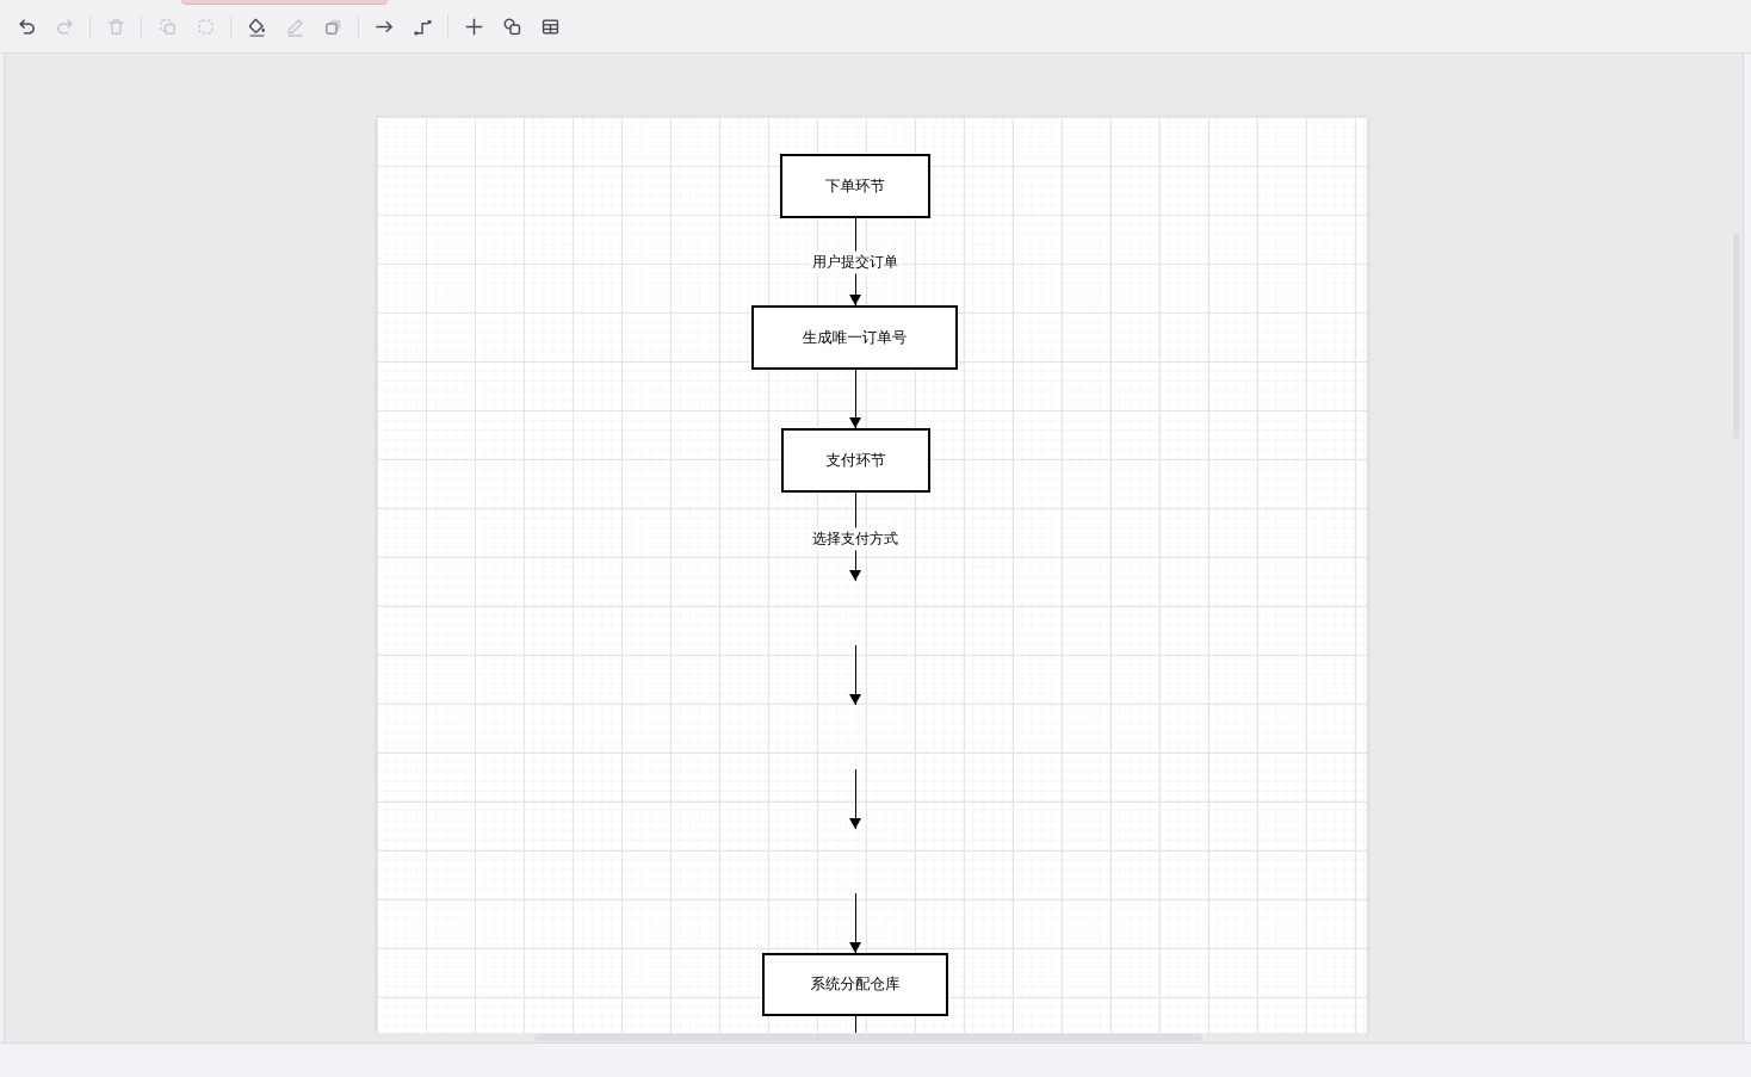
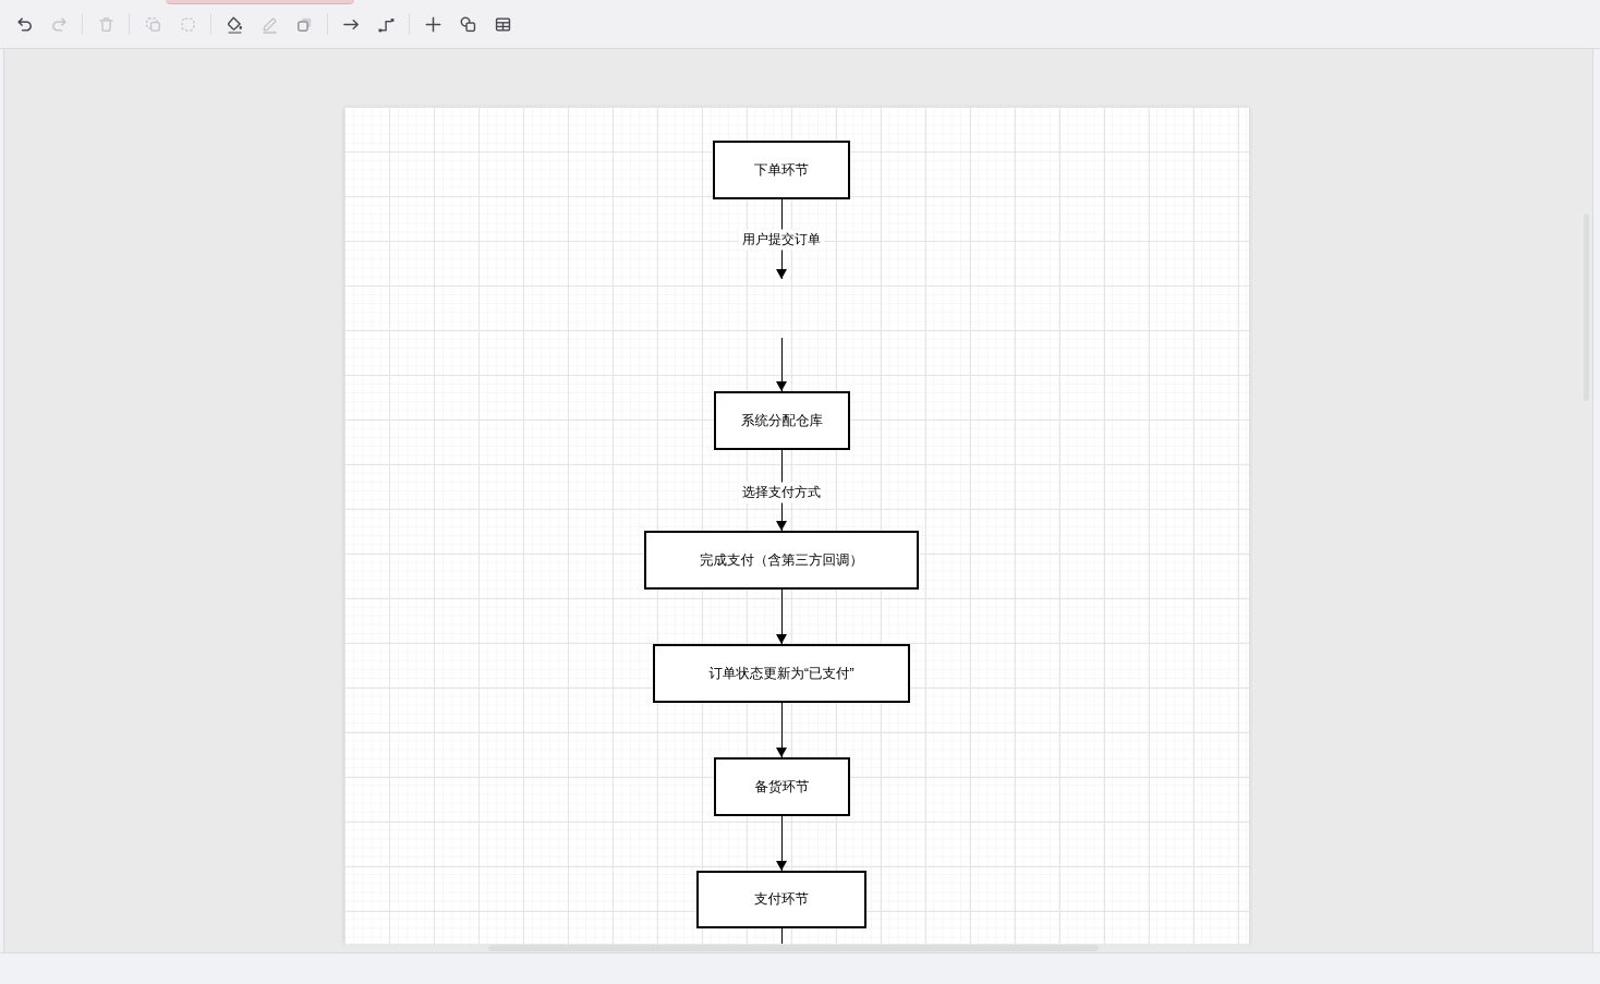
  下单环节
- 生成唯一订单号
- 支付环节
+ 系统分配仓库
+ 完成支付（含第三方回调）
+ 订单状态更新为“已支付”
+ 备货环节
- 系统分配仓库
+ 支付环节
  用户提交订单
  选择支付方式
